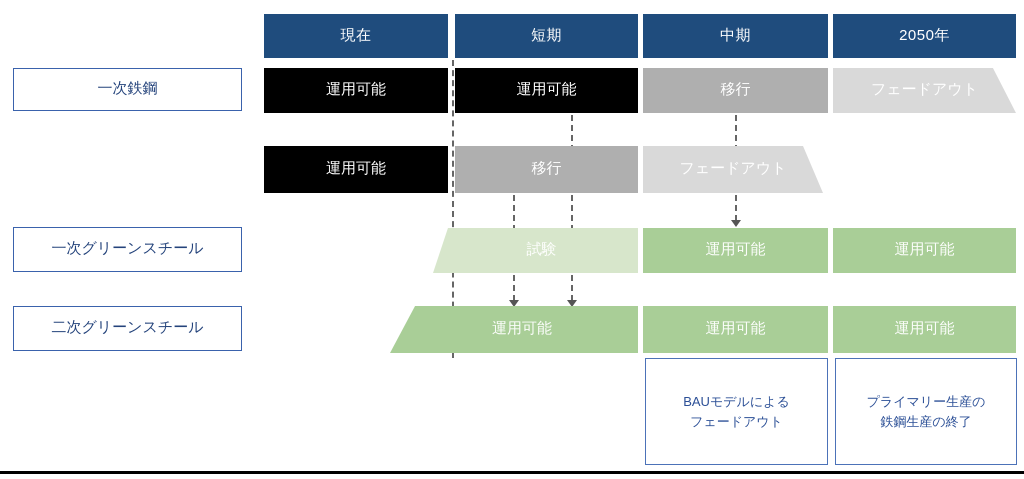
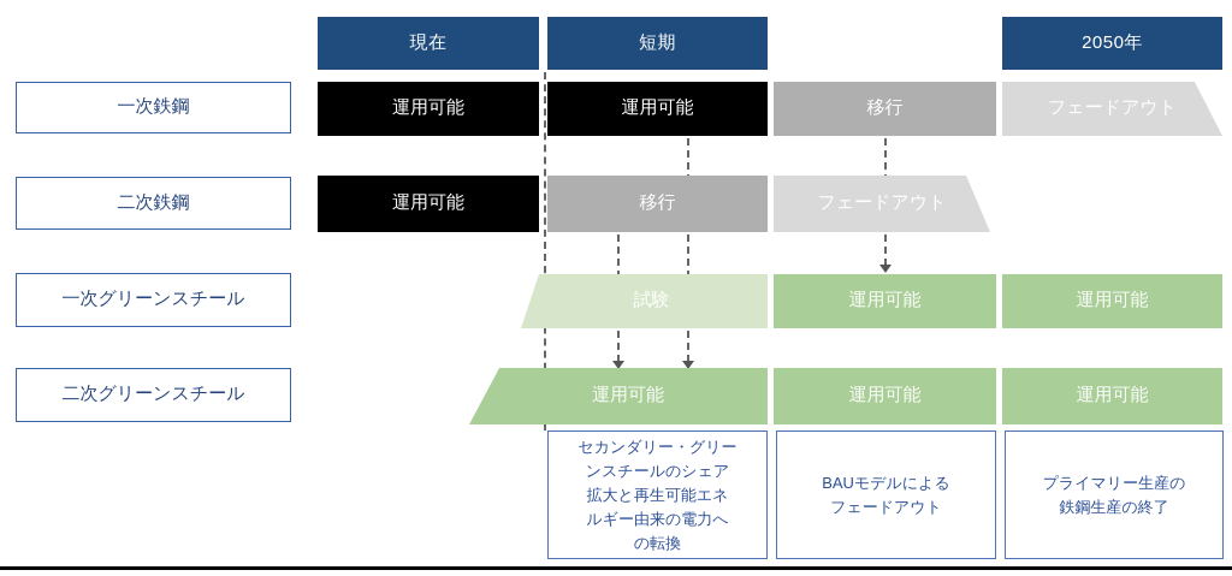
  現在
  短期
- 中期
  2050年
  一次鉄鋼
+ 二次鉄鋼
  一次グリーンスチール
  二次グリーンスチール
  運用可能
  運用可能
  移行
  フェードアウト
  運用可能
  移行
  フェードアウト
  試験
  運用可能
  運用可能
  運用可能
  運用可能
  運用可能
+ セカンダリー・グリー
+ ンスチールのシェア
+ 拡大と再生可能エネ
+ ルギー由来の電力へ
+ の転換
  BAUモデルによる
  フェードアウト
  プライマリー生産の
  鉄鋼生産の終了
